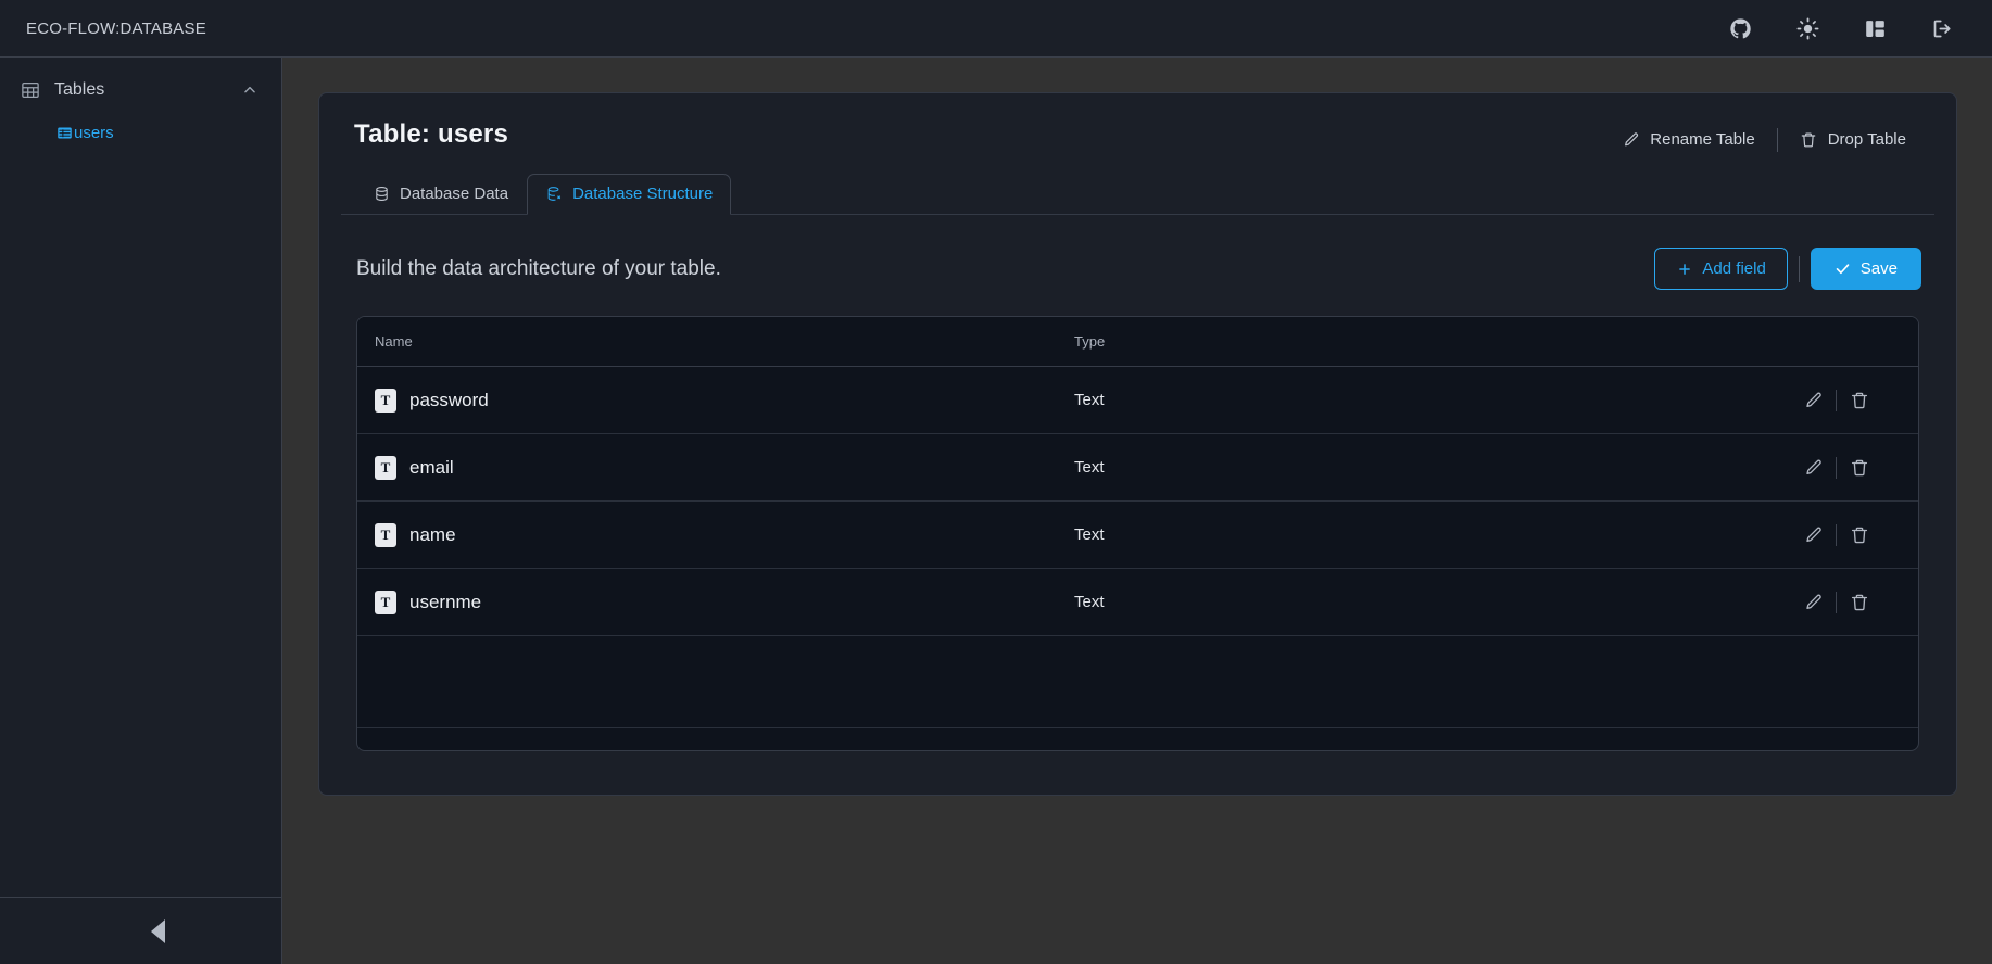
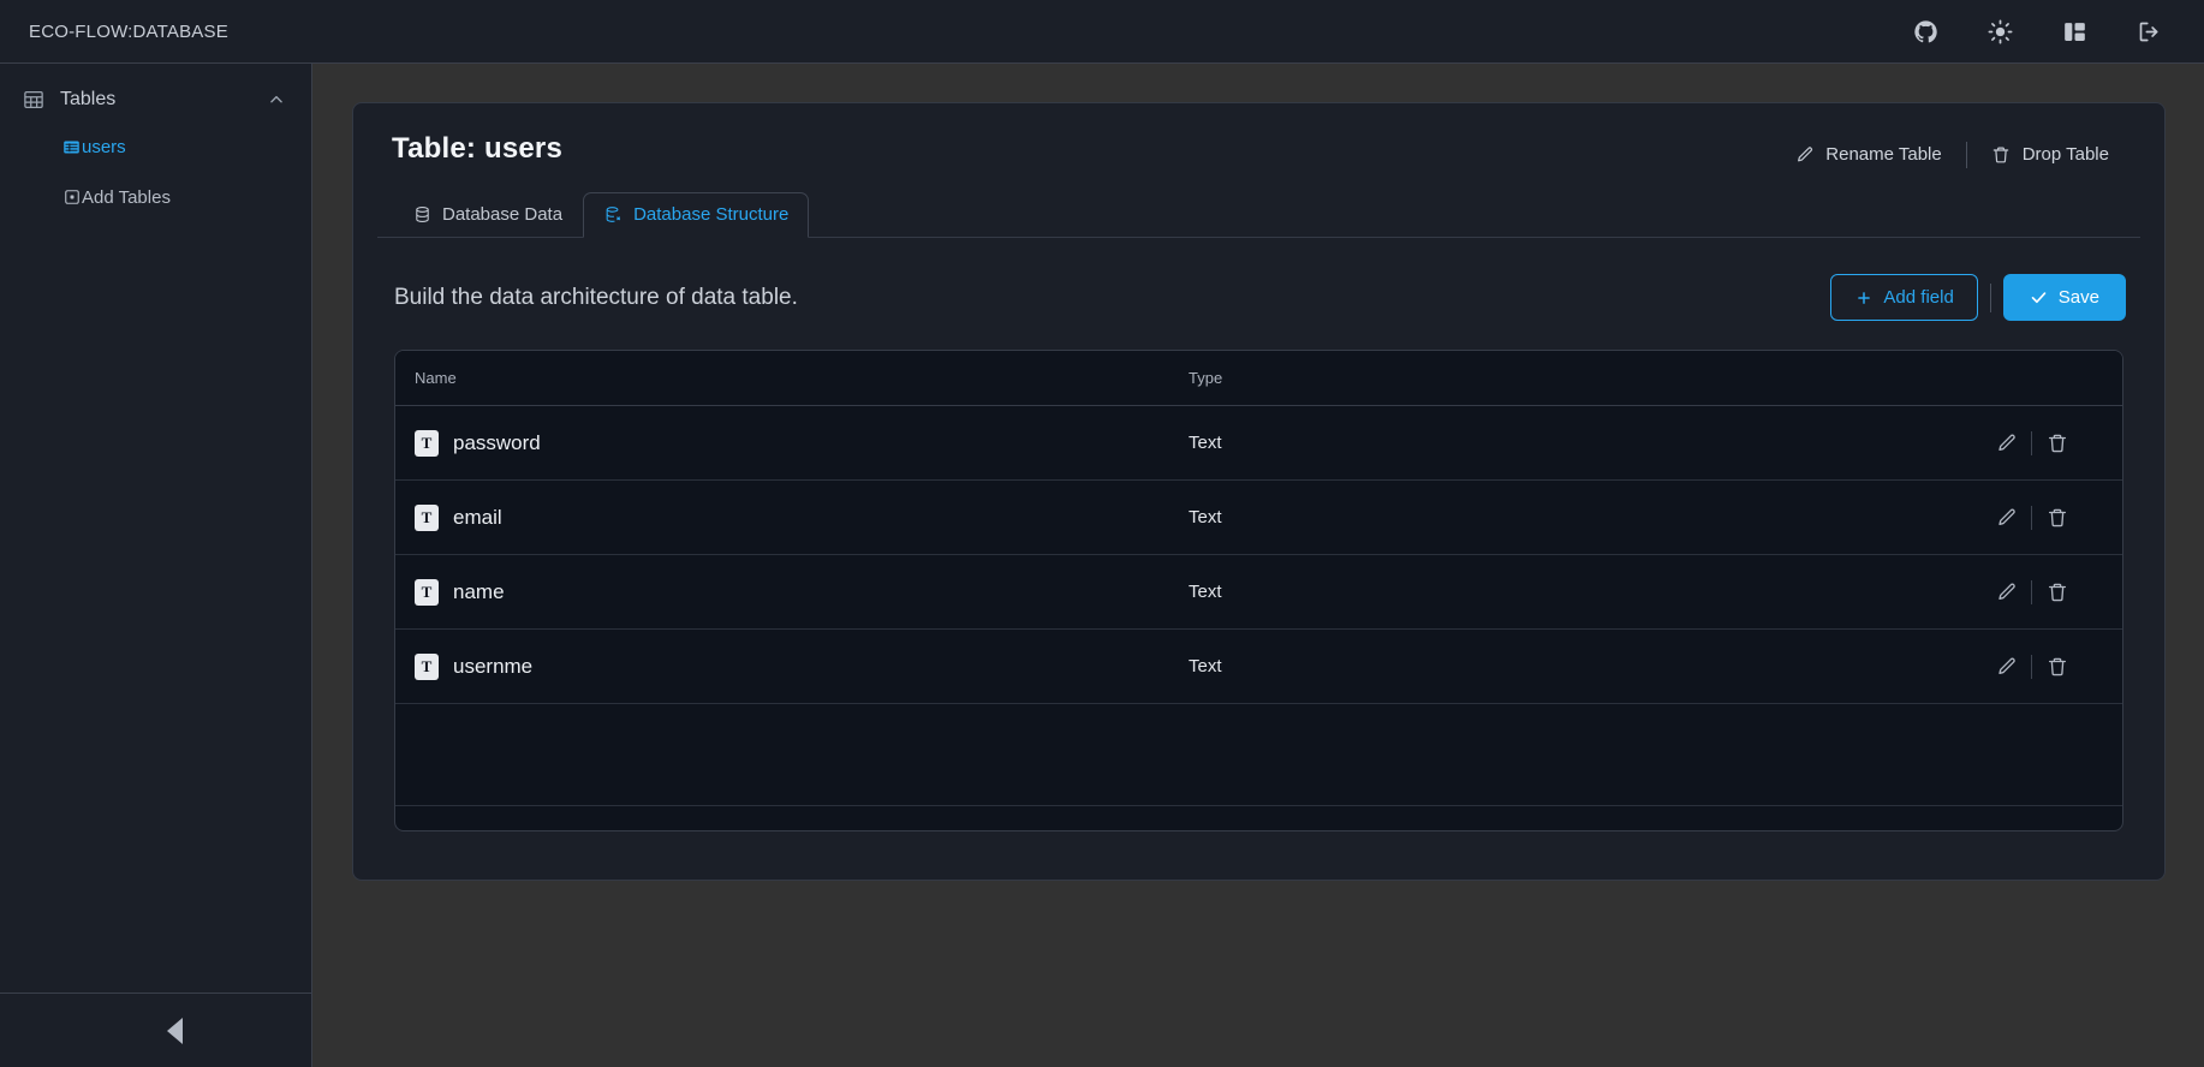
  ECO-FLOW:DATABASE
  Tables
  users
+ Add Tables
  Table: users
  Rename Table
  Drop Table
  Database Data
  Database Structure
- Build the data architecture of your table.
+ Build the data architecture of data table.
  Add field
  Save
  Name
  Type
  T
  password
  Text
  T
  email
  Text
  T
  name
  Text
  T
  usernme
  Text
